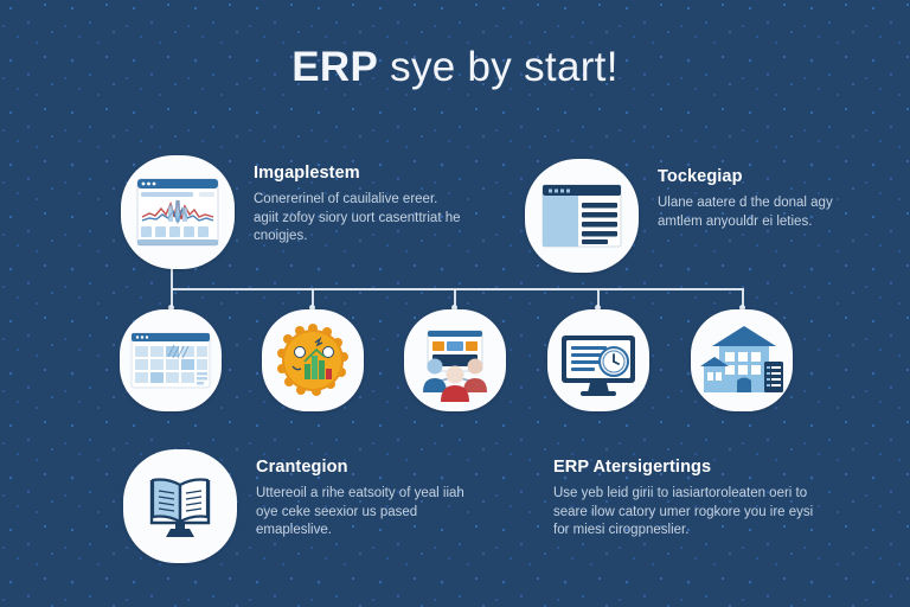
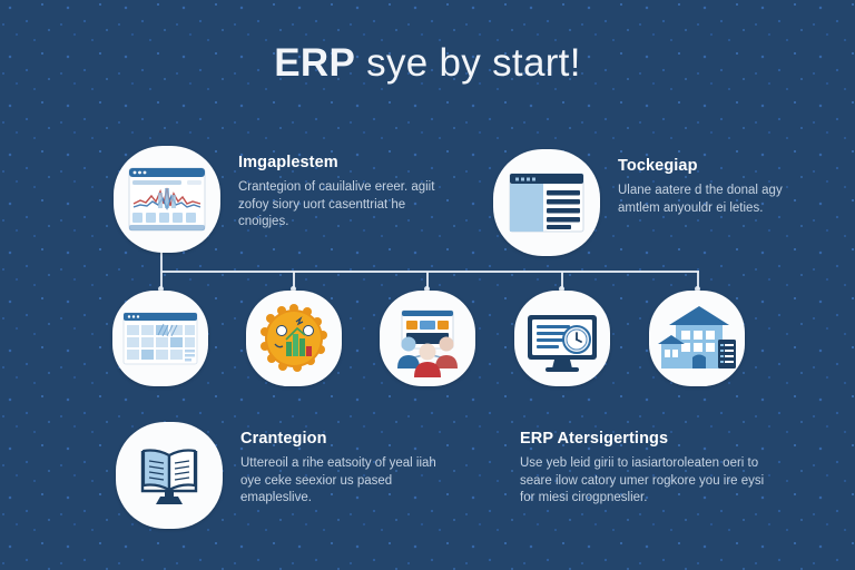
  ERP sye by start!
  Imgaplestem
- Conererinel of cauilalive ereer. agiit zofoy siory uort casenttriat he cnoigjes.
+ Crantegion of cauilalive ereer. agiit zofoy siory uort casenttriat he cnoigjes.
  Tockegiap
  Ulane aatere d the donal agy amtlem anyouldr ei leties.
  Crantegion
  Uttereoil a rihe eatsoity of yeal iiah oye ceke seexior us pased emapleslive.
  ERP Atersigertings
  Use yeb leid girii to iasiartoroleaten oeri to seare ilow catory umer rogkore you ire eysi for miesi cirogpneslier.
